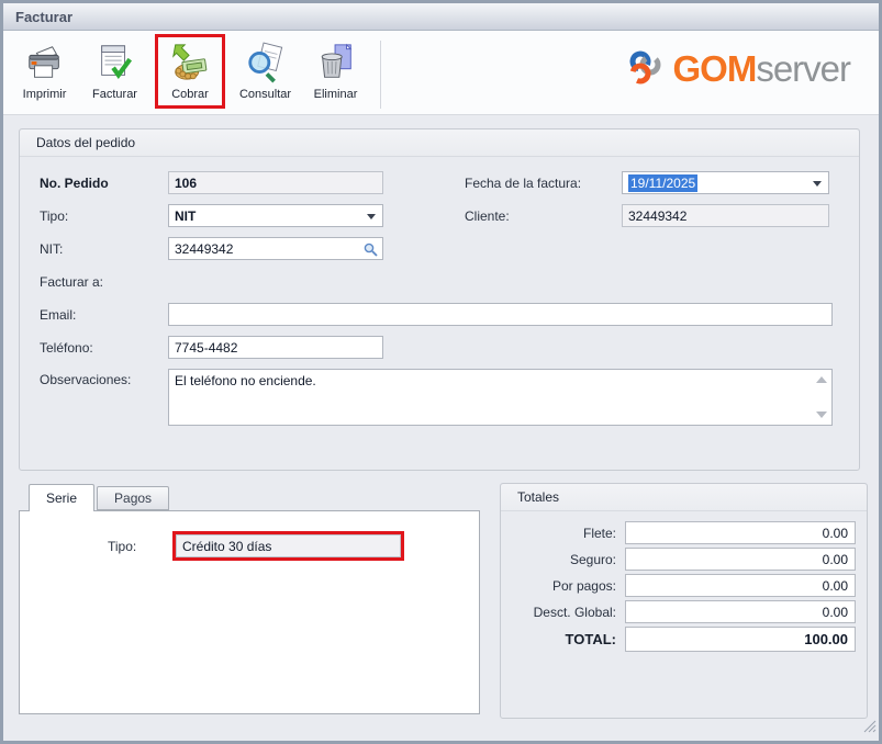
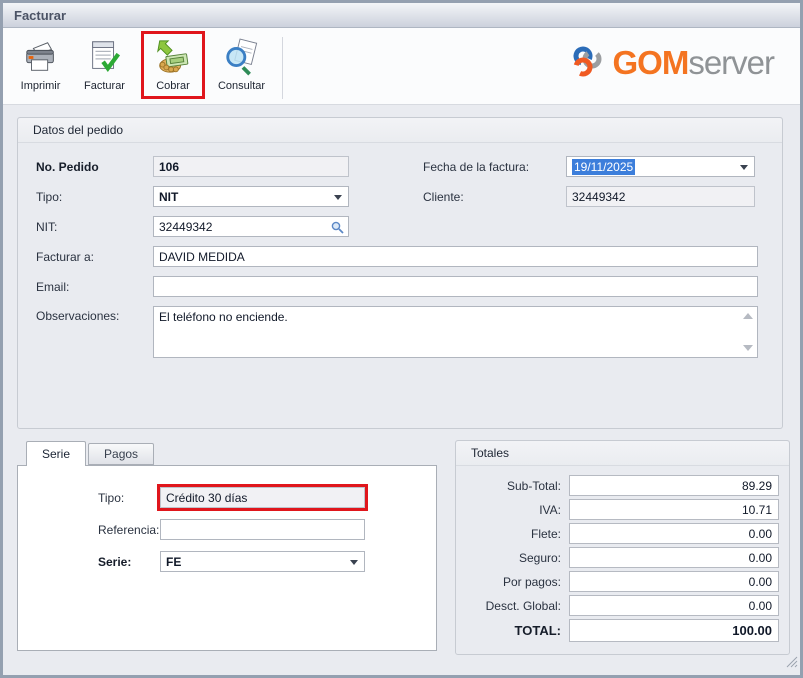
  Facturar
  Imprimir
  Facturar
  Cobrar
  Consultar
- Eliminar
  GOMserver
  Datos del pedido
  No. Pedido
  106
  Fecha de la factura:
  19/11/2025
  Tipo:
  NIT
  Cliente:
  32449342
  NIT:
  32449342
  Facturar a:
+ DAVID MEDIDA
  Email:
- Teléfono:
- 7745-4482
  Observaciones:
  El teléfono no enciende.
  Serie
  Pagos
  Tipo:
  Crédito 30 días
+ Referencia:
+ Serie:
+ FE
  Totales
+ Sub-Total:
+ 89.29
+ IVA:
+ 10.71
  Flete:
  0.00
  Seguro:
  0.00
  Por pagos:
  0.00
  Desct. Global:
  0.00
  TOTAL:
  100.00
